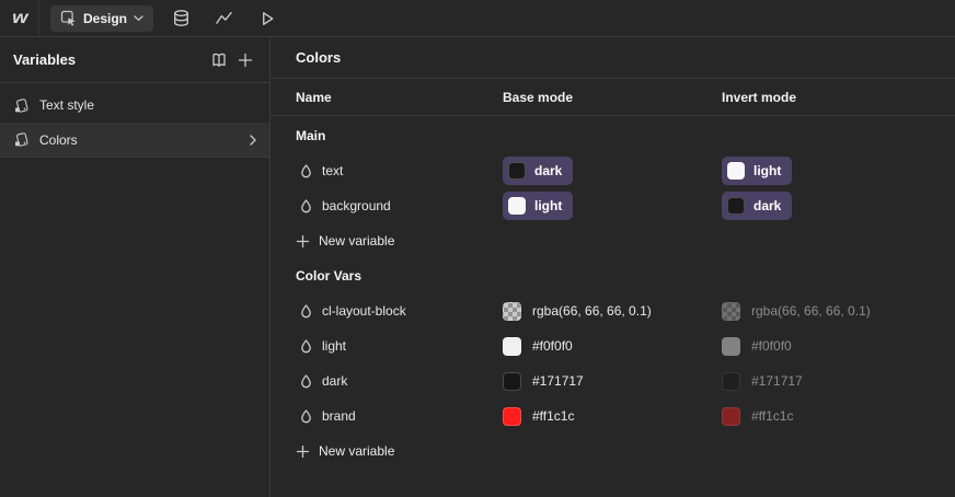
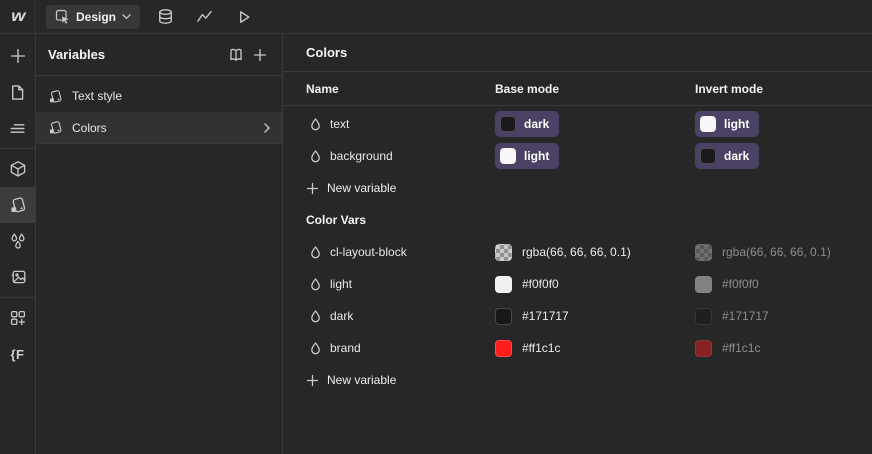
  w
  Design
+ {F
  Variables
  Text style
  Colors
  Colors
  Name
  Base mode
  Invert mode
- Main
  text
  dark
  light
  background
  light
  dark
  New variable
  Color Vars
  cl-layout-block
  rgba(66, 66, 66, 0.1)
  rgba(66, 66, 66, 0.1)
  light
  #f0f0f0
  #f0f0f0
  dark
  #171717
  #171717
  brand
  #ff1c1c
  #ff1c1c
  New variable
